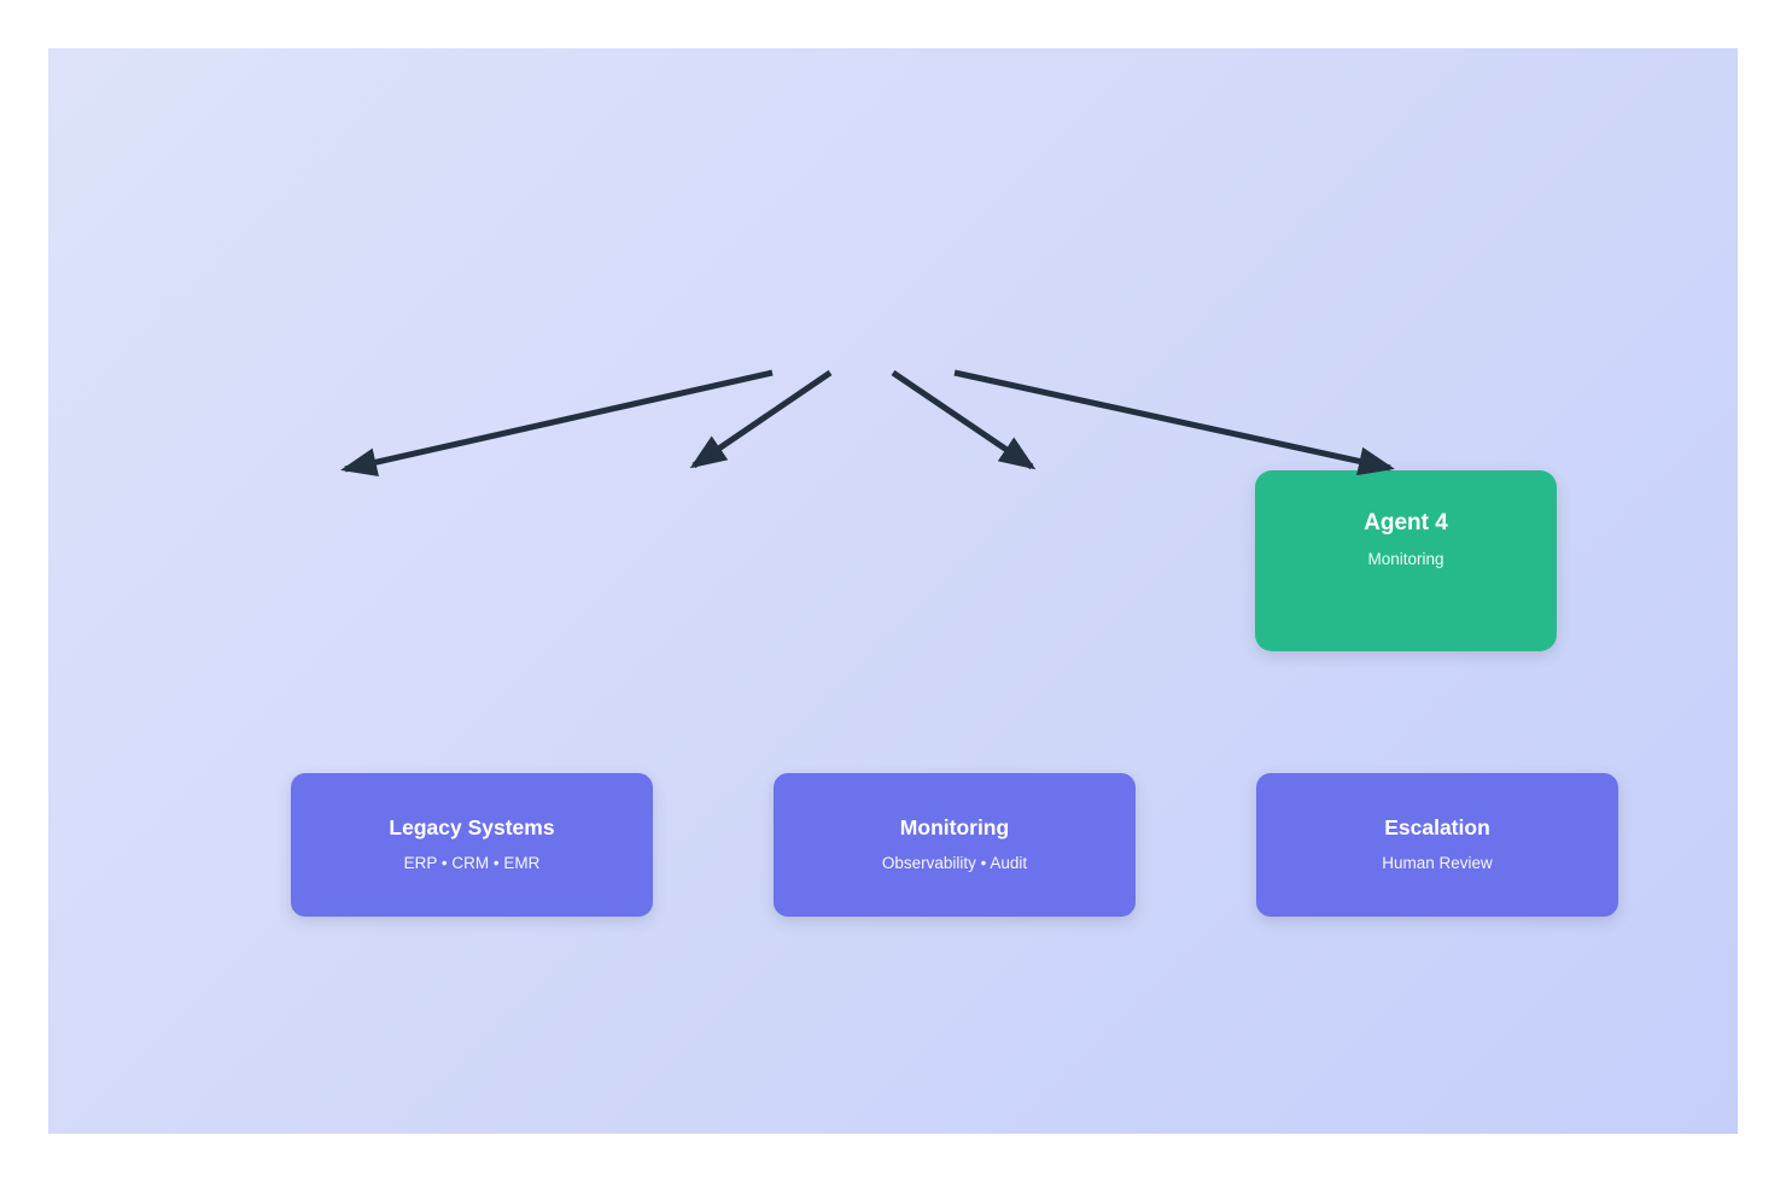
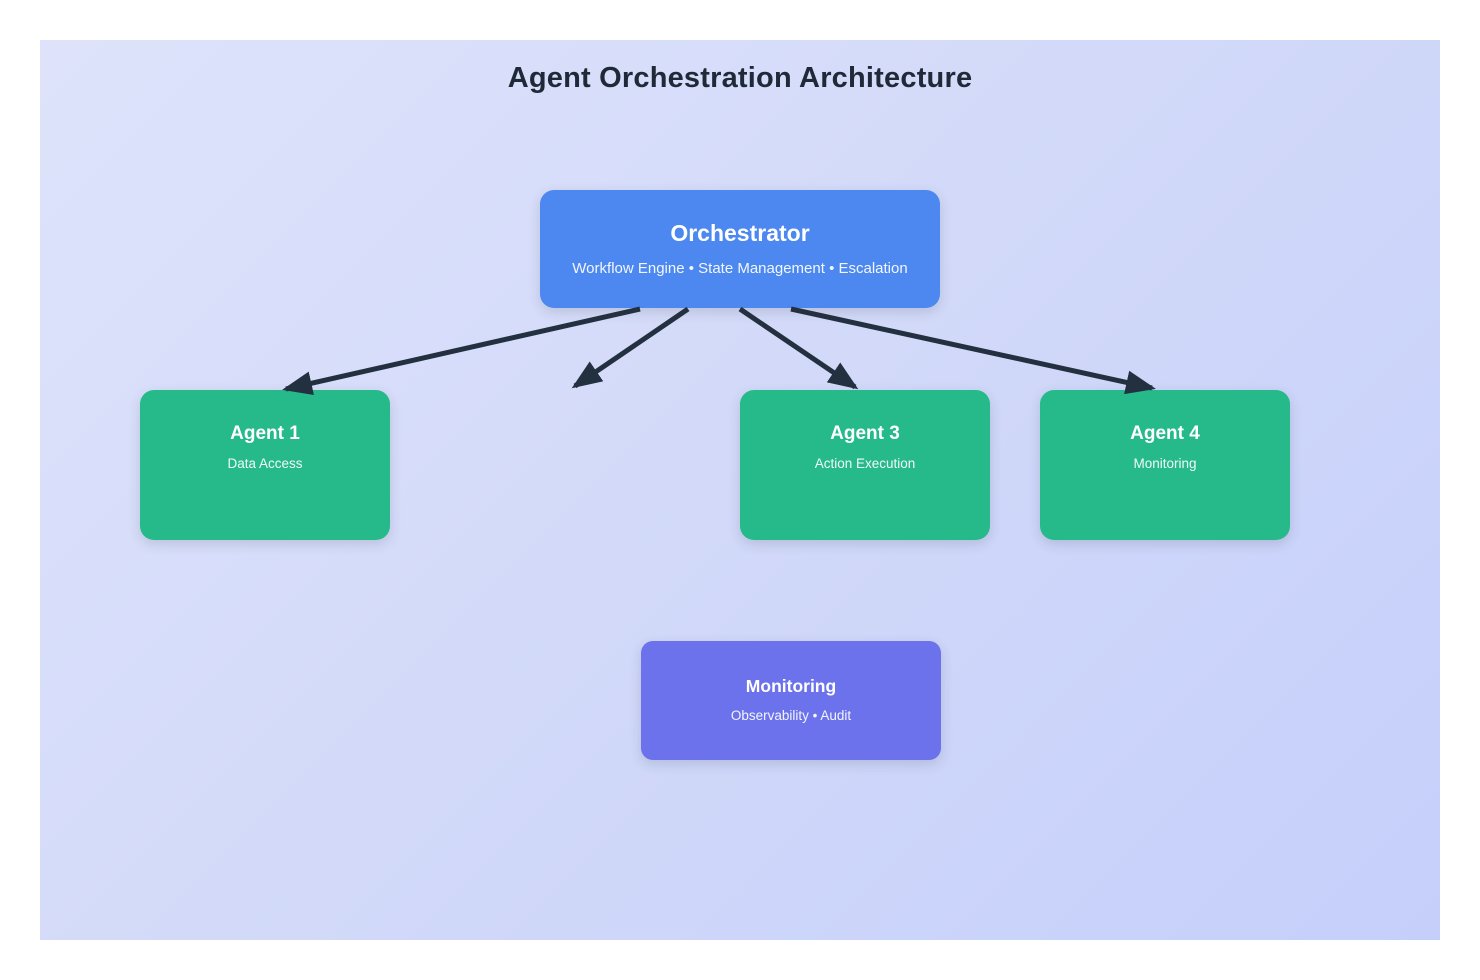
+ Agent Orchestration Architecture
+ Orchestrator
+ Workflow Engine • State Management • Escalation
+ Agent 1
+ Data Access
+ Agent 3
+ Action Execution
  Agent 4
  Monitoring
- Legacy Systems
- ERP • CRM • EMR
  Monitoring
  Observability • Audit
- Escalation
- Human Review
